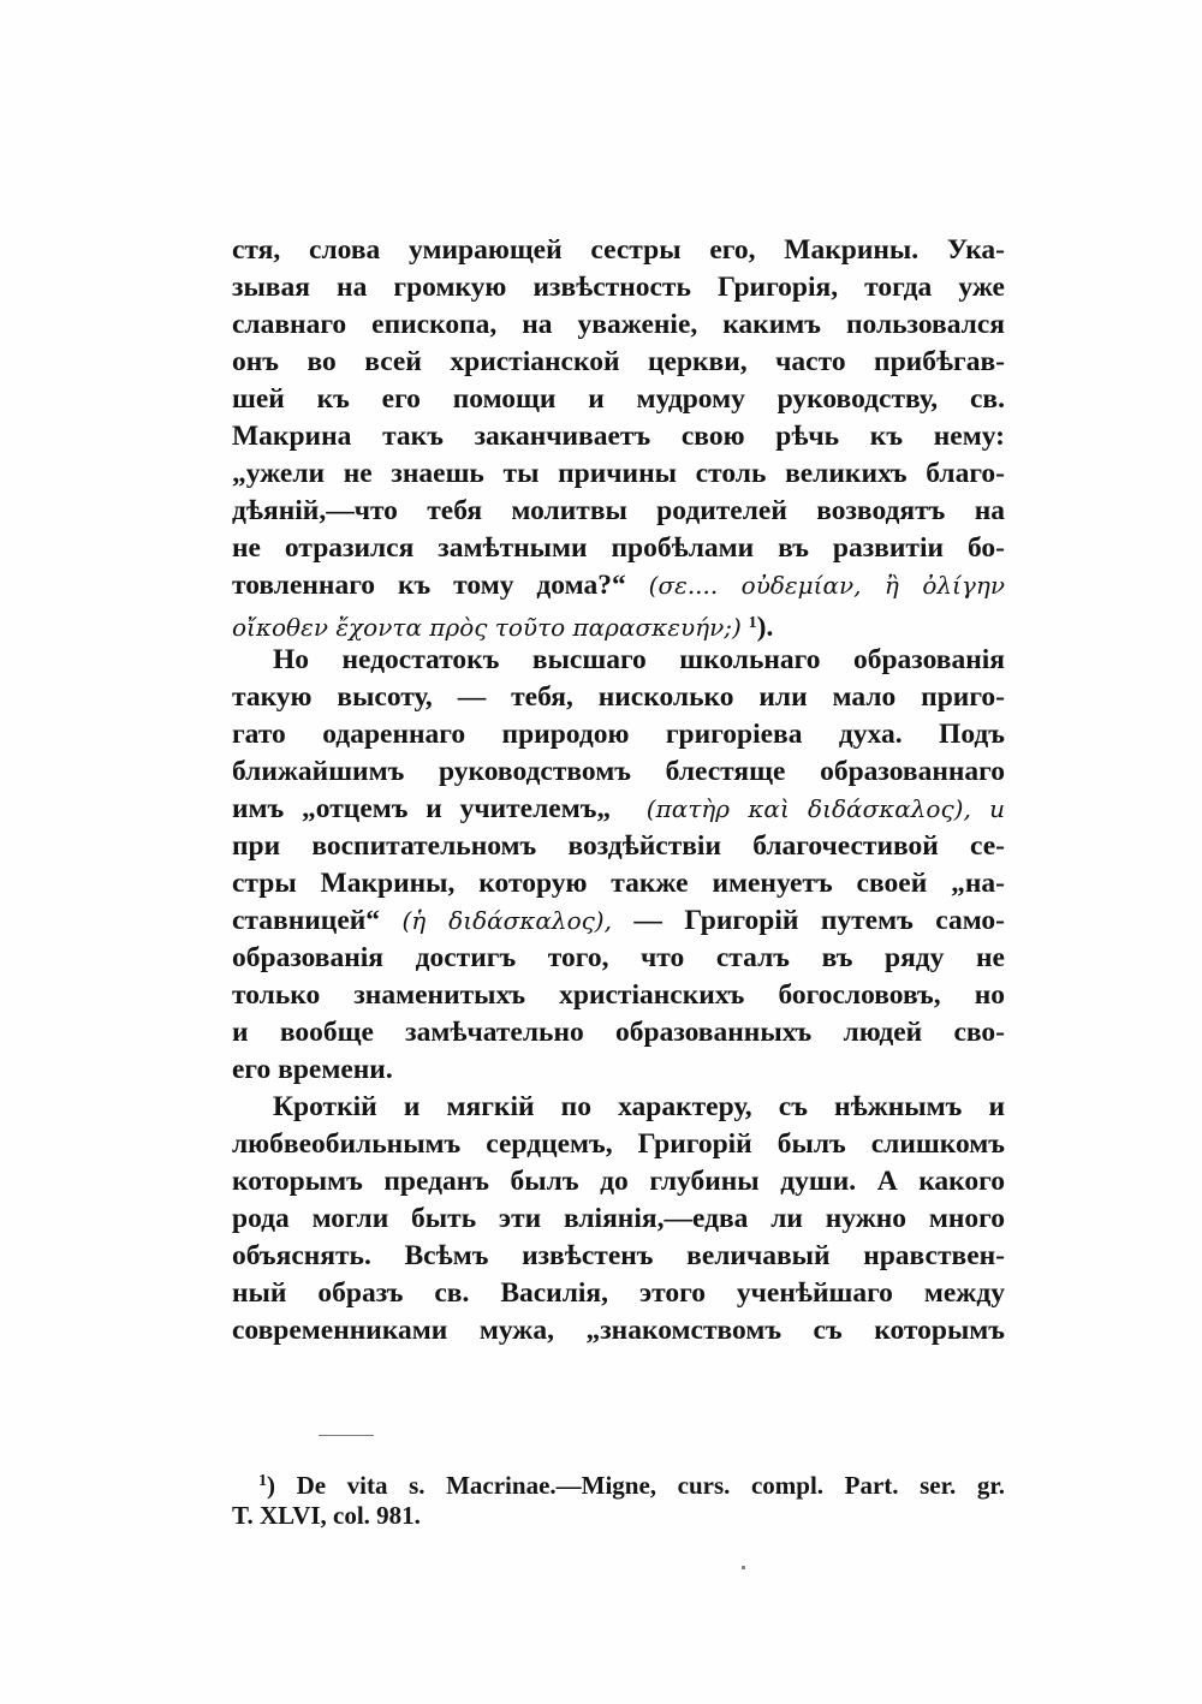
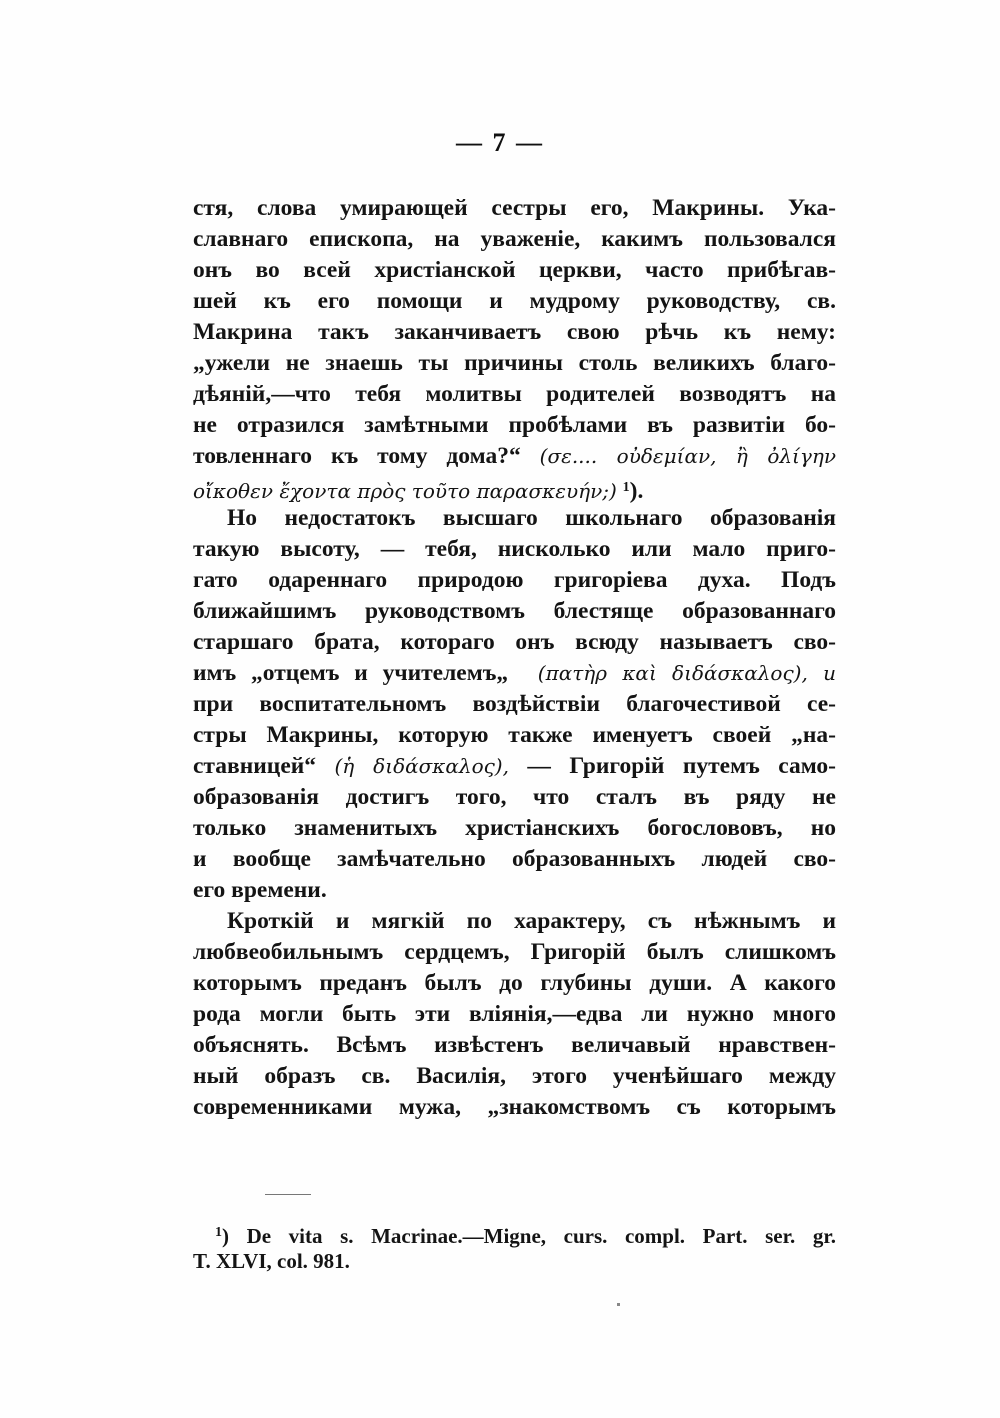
+ — 7 —
  стя, слова умирающей сестры его, Макрины. Ука-
- зывая на громкую извѣстность Григорія, тогда уже
  славнаго епископа, на уваженіе, какимъ пользовался
  онъ во всей христіанской церкви, часто прибѣгав-
  шей къ его помощи и мудрому руководству, св.
  Макрина такъ заканчиваетъ свою рѣчь къ нему:
  „ужели не знаешь ты причины столь великихъ благо-
  дѣяній,—что тебя молитвы родителей возводятъ на
  не отразился замѣтными пробѣлами въ развитіи бо-
  товленнаго къ тому дома?“ (σε.... οὐδεμίαν, ἢ ὀλίγην
  οἴκοθεν ἔχοντα πρὸς τοῦτο παρασκευήν;) 1).
  Но недостатокъ высшаго школьнаго образованія
  такую высоту, — тебя, нисколько или мало приго-
  гато одареннаго природою григоріева духа. Подъ
  ближайшимъ руководствомъ блестяще образованнаго
+ старшаго брата, котораго онъ всюду называетъ сво-
  имъ „отцемъ и учителемъ„ (πατὴρ καὶ διδάσκαλος), и
  при воспитательномъ воздѣйствіи благочестивой се-
  стры Макрины, которую также именуетъ своей „на-
  ставницей“ (ἡ διδάσκαλος), — Григорій путемъ само-
  образованія достигъ того, что сталъ въ ряду не
  только знаменитыхъ христіанскихъ богослововъ, но
  и вообще замѣчательно образованныхъ людей сво-
  его времени.
  Кроткій и мягкій по характеру, съ нѣжнымъ и
  любвеобильнымъ сердцемъ, Григорій былъ слишкомъ
  которымъ преданъ былъ до глубины души. А какого
  рода могли быть эти вліянія,—едва ли нужно много
  объяснять. Всѣмъ извѣстенъ величавый нравствен-
  ный образъ св. Василія, этого ученѣйшаго между
  современниками мужа, „знакомствомъ съ которымъ
  1) De vita s. Macrinae.—Migne, curs. compl. Part. ser. gr.
  T. XLVI, col. 981.
